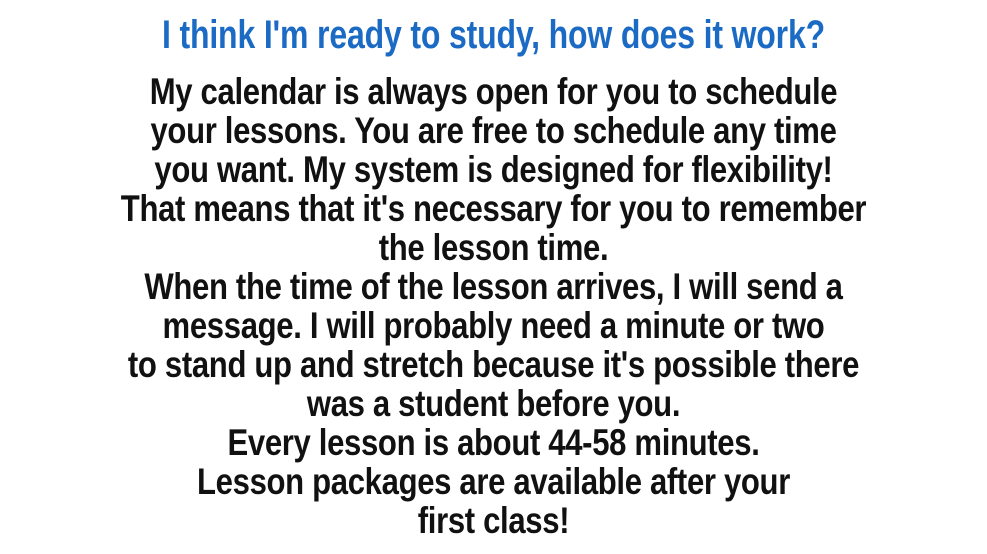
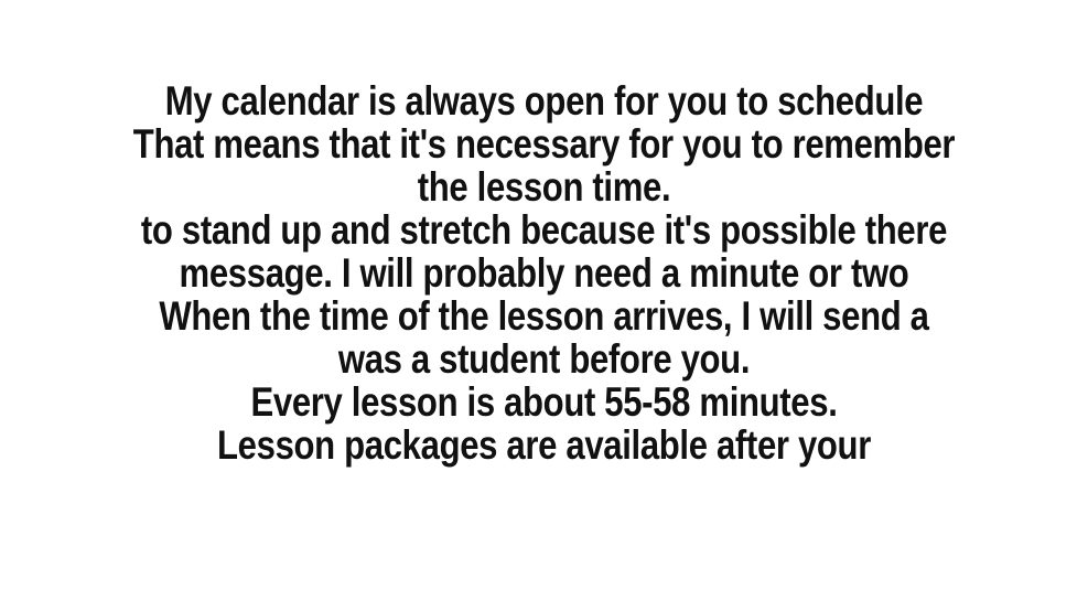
- I think I'm ready to study, how does it work?
  My calendar is always open for you to schedule
- your lessons. You are free to schedule any time
- you want. My system is designed for flexibility!
  That means that it's necessary for you to remember
  the lesson time.
- When the time of the lesson arrives, I will send a
+ to stand up and stretch because it's possible there
  message. I will probably need a minute or two
- to stand up and stretch because it's possible there
+ When the time of the lesson arrives, I will send a
  was a student before you.
- Every lesson is about 44-58 minutes.
+ Every lesson is about 55-58 minutes.
  Lesson packages are available after your
- first class!
